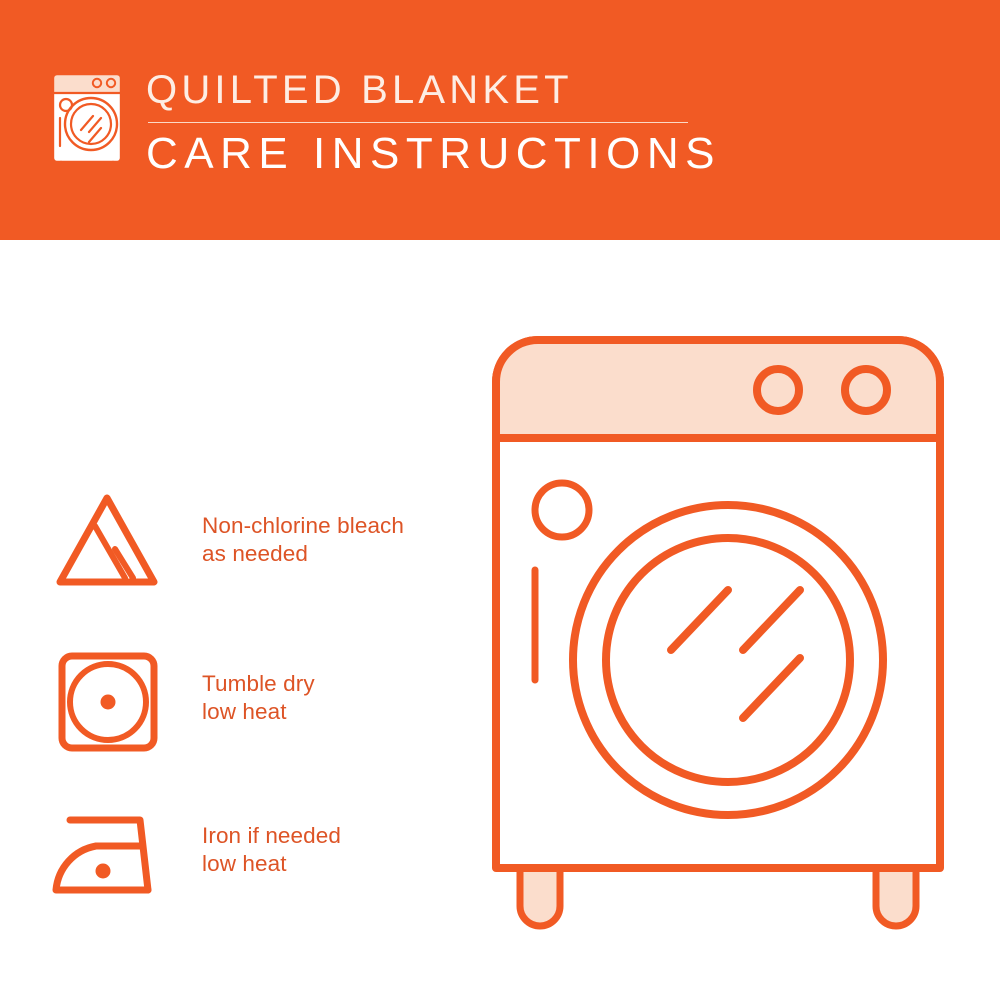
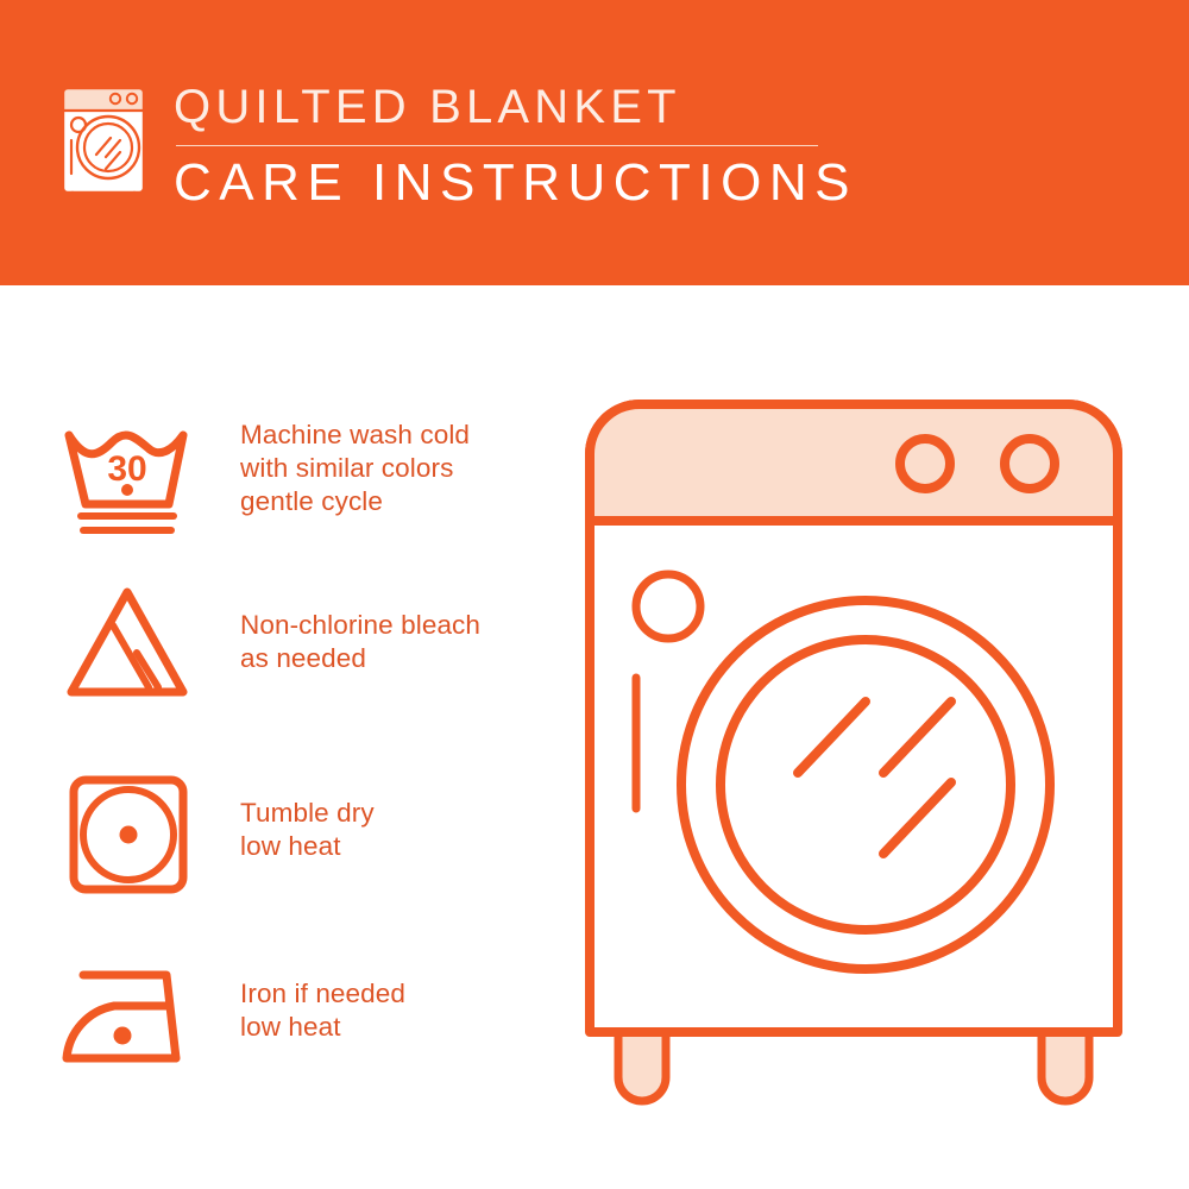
  QUILTED BLANKET
  CARE INSTRUCTIONS
+ 30
+ Machine wash cold
+ with similar colors
+ gentle cycle
  Non-chlorine bleach
  as needed
  Tumble dry
  low heat
  Iron if needed
  low heat
